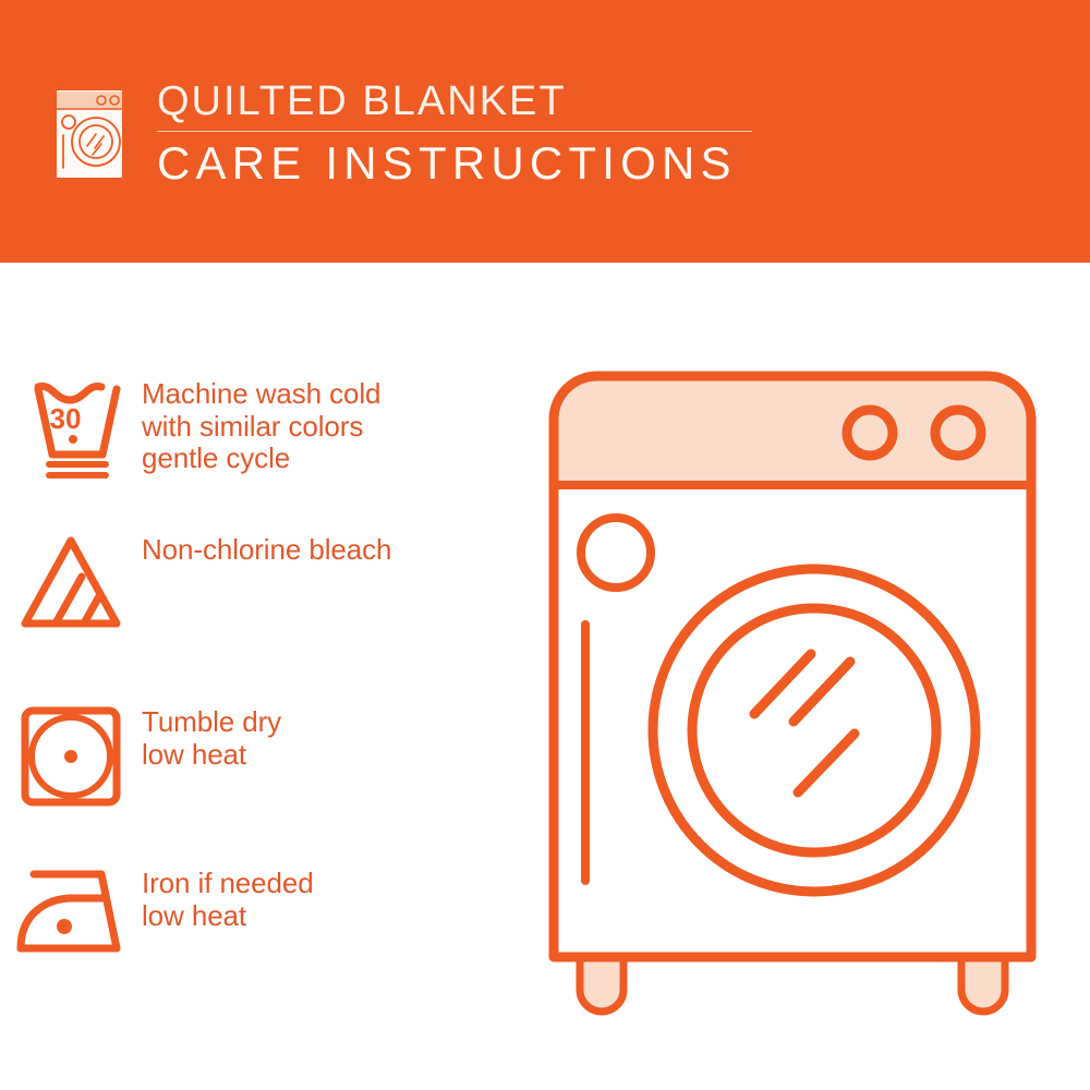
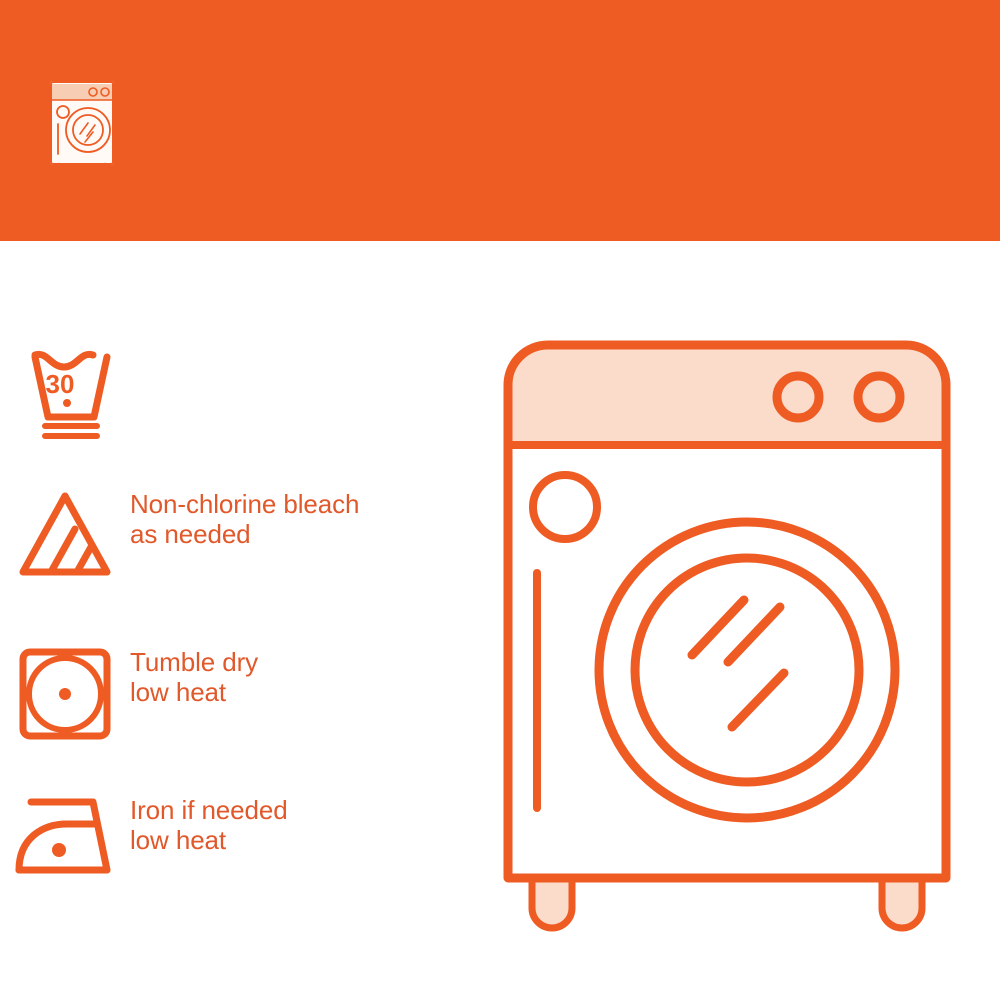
- QUILTED BLANKET
- CARE INSTRUCTIONS
  30
- Machine wash cold
- with similar colors
- gentle cycle
  Non-chlorine bleach
+ as needed
  Tumble dry
  low heat
  Iron if needed
  low heat
